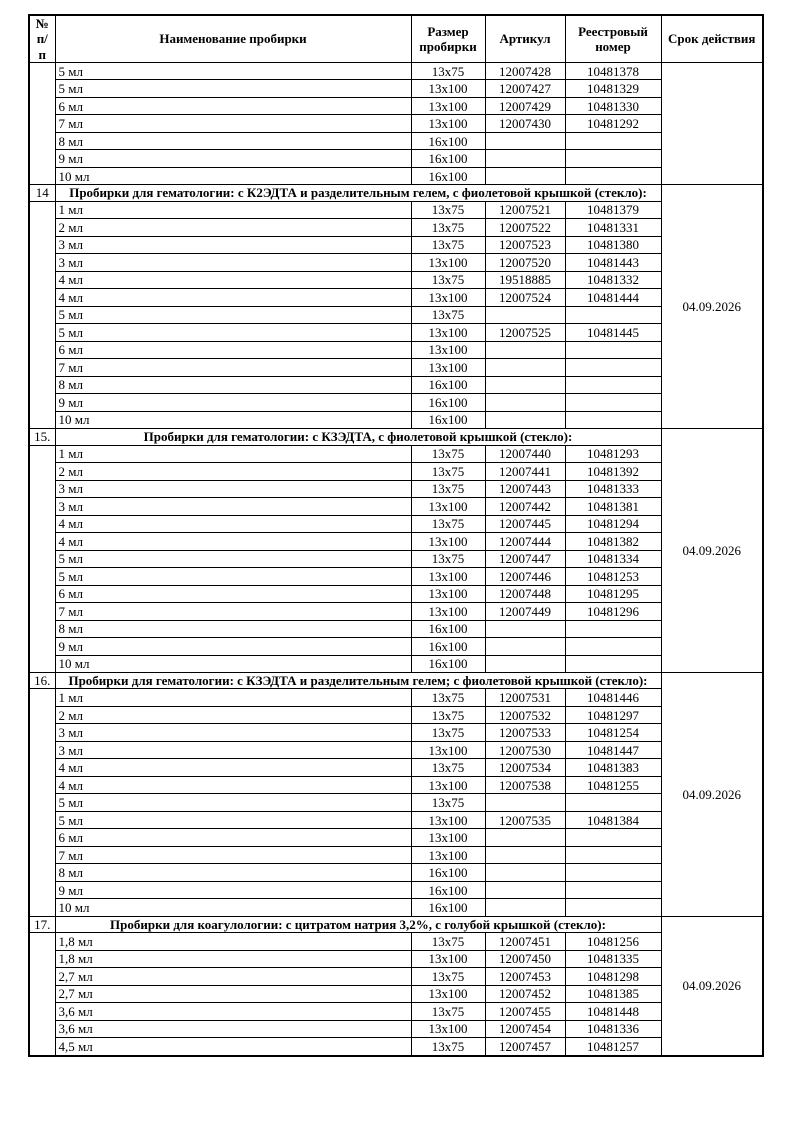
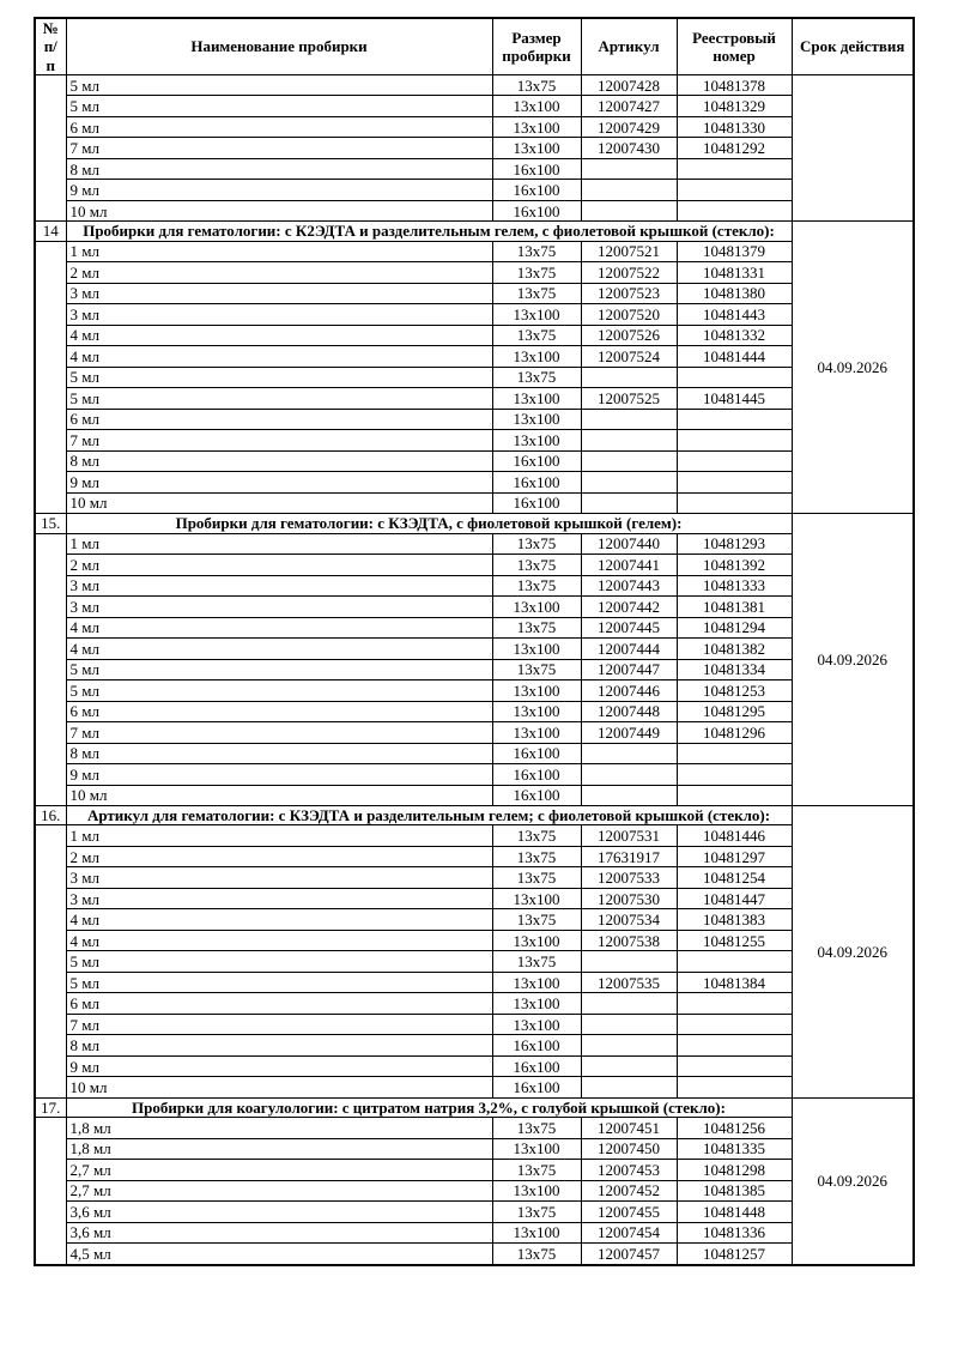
  № п/п	Наименование пробирки	Размер пробирки	Артикул	Реестровый номер	Срок действия
  	5 мл	13x75	12007428	10481378
  5 мл	13x100	12007427	10481329
  6 мл	13x100	12007429	10481330
  7 мл	13x100	12007430	10481292
  8 мл	16x100
  9 мл	16x100
  10 мл	16x100
  14	Пробирки для гематологии: с К2ЭДТА и разделительным гелем, с фиолетовой крышкой (стекло):	04.09.2026
  	1 мл	13x75	12007521	10481379
  2 мл	13x75	12007522	10481331
  3 мл	13x75	12007523	10481380
  3 мл	13x100	12007520	10481443
- 4 мл	13x75	19518885	10481332
+ 4 мл	13x75	12007526	10481332
  4 мл	13x100	12007524	10481444
  5 мл	13x75
  5 мл	13x100	12007525	10481445
  6 мл	13x100
  7 мл	13x100
  8 мл	16x100
  9 мл	16x100
  10 мл	16x100
- 15.	Пробирки для гематологии: с КЗЭДТА, с фиолетовой крышкой (стекло):	04.09.2026
+ 15.	Пробирки для гематологии: с КЗЭДТА, с фиолетовой крышкой (гелем):	04.09.2026
  	1 мл	13x75	12007440	10481293
  2 мл	13x75	12007441	10481392
  3 мл	13x75	12007443	10481333
  3 мл	13x100	12007442	10481381
  4 мл	13x75	12007445	10481294
  4 мл	13x100	12007444	10481382
  5 мл	13x75	12007447	10481334
  5 мл	13x100	12007446	10481253
  6 мл	13x100	12007448	10481295
  7 мл	13x100	12007449	10481296
  8 мл	16x100
  9 мл	16x100
  10 мл	16x100
- 16.	Пробирки для гематологии: с КЗЭДТА и разделительным гелем; с фиолетовой крышкой (стекло):	04.09.2026
+ 16.	Артикул для гематологии: с КЗЭДТА и разделительным гелем; с фиолетовой крышкой (стекло):	04.09.2026
  	1 мл	13x75	12007531	10481446
- 2 мл	13x75	12007532	10481297
+ 2 мл	13x75	17631917	10481297
  3 мл	13x75	12007533	10481254
  3 мл	13x100	12007530	10481447
  4 мл	13x75	12007534	10481383
  4 мл	13x100	12007538	10481255
  5 мл	13x75
  5 мл	13x100	12007535	10481384
  6 мл	13x100
  7 мл	13x100
  8 мл	16x100
  9 мл	16x100
  10 мл	16x100
  17.	Пробирки для коагулологии: с цитратом натрия 3,2%, с голубой крышкой (стекло):	04.09.2026
  	1,8 мл	13x75	12007451	10481256
  1,8 мл	13x100	12007450	10481335
  2,7 мл	13x75	12007453	10481298
  2,7 мл	13x100	12007452	10481385
  3,6 мл	13x75	12007455	10481448
  3,6 мл	13x100	12007454	10481336
  4,5 мл	13x75	12007457	10481257
